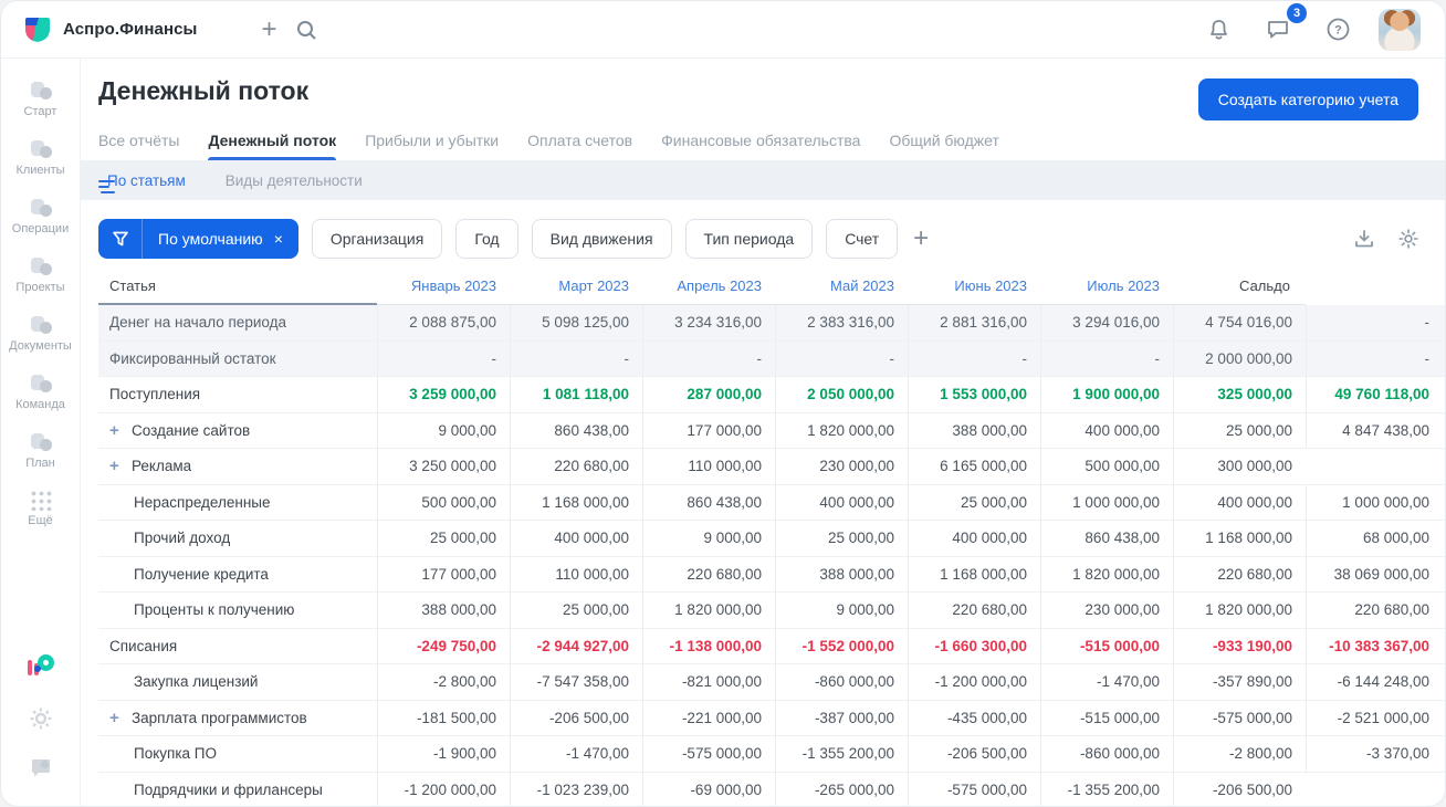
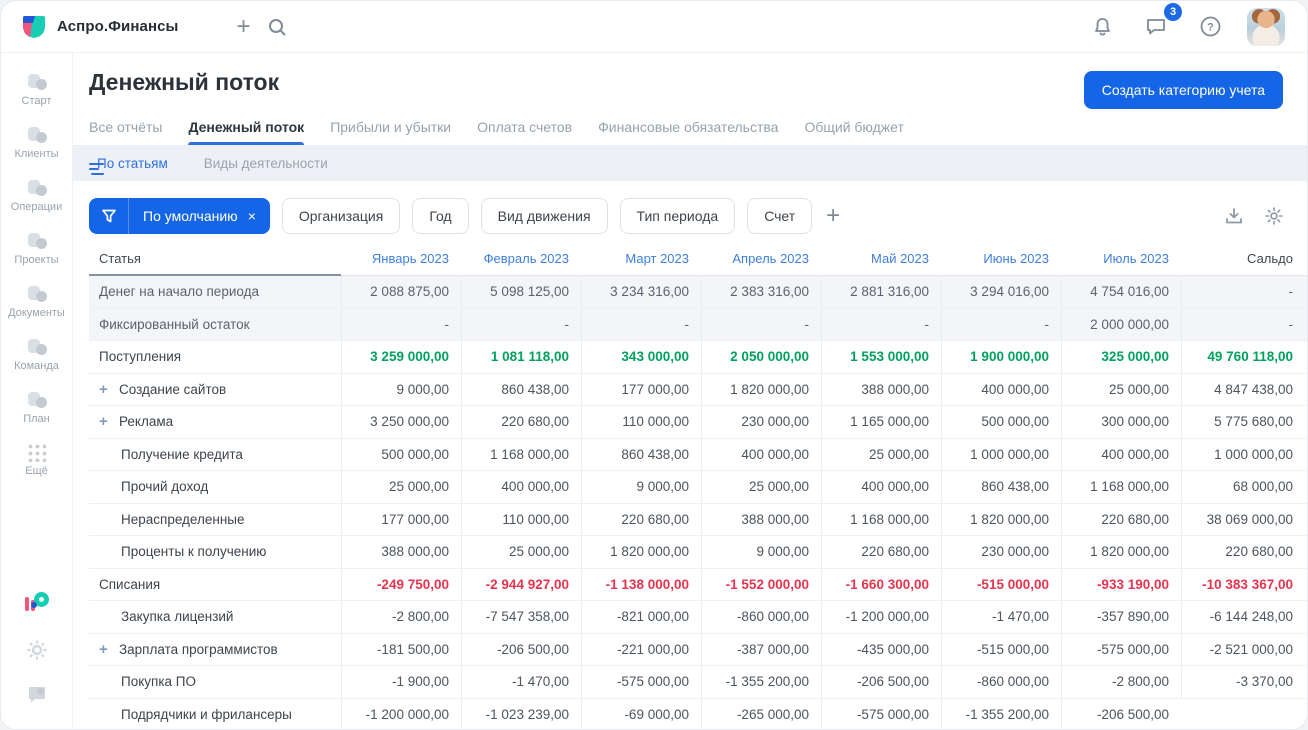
  Аспро.Финансы
  +
  3
  ?
  Старт
  Клиенты
  Операции
  Проекты
  Документы
  Команда
  План
  Ещё
  Денежный поток
  Создать категорию учета
  Все отчёты
  Денежный поток
  Прибыли и убытки
  Оплата счетов
  Финансовые обязательства
  Общий бюджет
  о статьям
  Виды деятельности
  По умолчанию
  ×
  Организация
  Год
  Вид движения
  Тип периода
  Счет
  +
  Статья
  Январь 2023
+ Февраль 2023
  Март 2023
  Апрель 2023
  Май 2023
  Июнь 2023
  Июль 2023
  Сальдо
  Денег на начало периода
  2 088 875,00
  5 098 125,00
  3 234 316,00
  2 383 316,00
  2 881 316,00
  3 294 016,00
  4 754 016,00
  -
  Фиксированный остаток
  -
  -
  -
  -
  -
  -
  2 000 000,00
  -
  Поступления
  3 259 000,00
  1 081 118,00
- 287 000,00
+ 343 000,00
  2 050 000,00
  1 553 000,00
  1 900 000,00
  325 000,00
  49 760 118,00
  +
  Создание сайтов
  9 000,00
  860 438,00
  177 000,00
  1 820 000,00
  388 000,00
  400 000,00
  25 000,00
  4 847 438,00
  +
  Реклама
  3 250 000,00
  220 680,00
  110 000,00
  230 000,00
- 6 165 000,00
+ 1 165 000,00
  500 000,00
  300 000,00
+ 5 775 680,00
- Нераспределенные
+ Получение кредита
  500 000,00
  1 168 000,00
  860 438,00
  400 000,00
  25 000,00
  1 000 000,00
  400 000,00
  1 000 000,00
  Прочий доход
  25 000,00
  400 000,00
  9 000,00
  25 000,00
  400 000,00
  860 438,00
  1 168 000,00
  68 000,00
- Получение кредита
+ Нераспределенные
  177 000,00
  110 000,00
  220 680,00
  388 000,00
  1 168 000,00
  1 820 000,00
  220 680,00
  38 069 000,00
  Проценты к получению
  388 000,00
  25 000,00
  1 820 000,00
  9 000,00
  220 680,00
  230 000,00
  1 820 000,00
  220 680,00
  Списания
  -249 750,00
  -2 944 927,00
  -1 138 000,00
  -1 552 000,00
  -1 660 300,00
  -515 000,00
  -933 190,00
  -10 383 367,00
  Закупка лицензий
  -2 800,00
  -7 547 358,00
  -821 000,00
  -860 000,00
  -1 200 000,00
  -1 470,00
  -357 890,00
  -6 144 248,00
  +
  Зарплата программистов
  -181 500,00
  -206 500,00
  -221 000,00
  -387 000,00
  -435 000,00
  -515 000,00
  -575 000,00
  -2 521 000,00
  Покупка ПО
  -1 900,00
  -1 470,00
  -575 000,00
  -1 355 200,00
  -206 500,00
  -860 000,00
  -2 800,00
  -3 370,00
  Подрядчики и фрилансеры
  -1 200 000,00
  -1 023 239,00
  -69 000,00
  -265 000,00
  -575 000,00
  -1 355 200,00
  -206 500,00
